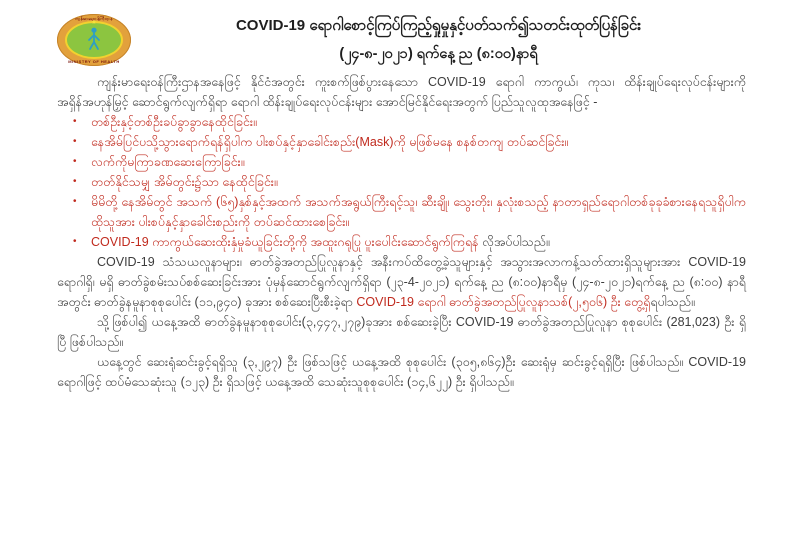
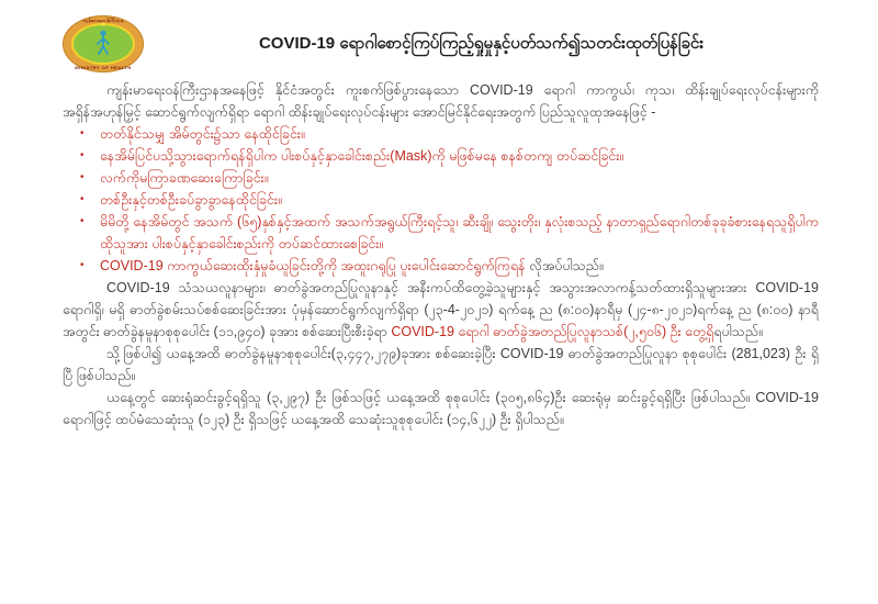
  COVID-19 ရောဂါစောင့်ကြပ်ကြည့်ရှုမှုနှင့်ပတ်သက်၍သတင်းထုတ်ပြန်ခြင်း
- (၂၄-၈-၂၀၂၁) ရက်နေ့ ည (၈:၀၀)နာရီ
  ကျန်းမာရေးဝန်ကြီးဌာနအနေဖြင့် နိုင်ငံအတွင်း ကူးစက်ဖြစ်ပွားနေသော COVID-19 ရောဂါ ကာကွယ်၊ ကုသ၊ ထိန်းချုပ်ရေးလုပ်ငန်းများကို အရှိန်အဟုန်မြှင့် ဆောင်ရွက်လျက်ရှိရာ ရောဂါ ထိန်းချုပ်ရေးလုပ်ငန်းများ အောင်မြင်နိုင်ရေးအတွက် ပြည်သူလူထုအနေဖြင့် -
  •
- တစ်ဦးနှင့်တစ်ဦးခပ်ခွာခွာနေထိုင်ခြင်း။
+ တတ်နိုင်သမျှ အိမ်တွင်း၌သာ နေထိုင်ခြင်း။
  •
  နေအိမ်ပြင်ပသို့သွားရောက်ရန်ရှိပါက ပါးစပ်နှင့်နှာခေါင်းစည်း(Mask)ကို မဖြစ်မနေ စနစ်တကျ တပ်ဆင်ခြင်း။
  •
  လက်ကိုမကြာခဏဆေးကြောခြင်း။
  •
- တတ်နိုင်သမျှ အိမ်တွင်း၌သာ နေထိုင်ခြင်း။
+ တစ်ဦးနှင့်တစ်ဦးခပ်ခွာခွာနေထိုင်ခြင်း။
  •
  မိမိတို့ နေအိမ်တွင် အသက် (၆၅)နှစ်နှင့်အထက် အသက်အရွယ်ကြီးရင့်သူ၊ ဆီးချို၊ သွေးတိုး၊ နှလုံးစသည့် နာတာရှည်ရောဂါတစ်ခုခုခံစားနေရသူရှိပါက ထိုသူအား ပါးစပ်နှင့်နှာခေါင်းစည်းကို တပ်ဆင်ထားစေခြင်း။
  •
  COVID-19 ကာကွယ်ဆေးထိုးနှံမှုခံယူခြင်းတို့ကို အထူးဂရုပြု ပူးပေါင်းဆောင်ရွက်ကြရန် လိုအပ်ပါသည်။
  COVID-19 သံသယလူနာများ၊ ဓာတ်ခွဲအတည်ပြုလူနာနှင့် အနီးကပ်ထိတွေ့ခဲ့သူများနှင့် အသွားအလာကန့်သတ်ထားရှိသူများအား COVID-19 ရောဂါရှိ၊ မရှိ ဓာတ်ခွဲစမ်းသပ်စစ်ဆေးခြင်းအား ပုံမှန်ဆောင်ရွက်လျက်ရှိရာ (၂၃-4-၂၀၂၁) ရက်နေ့ ည (၈:၀၀)နာရီမှ (၂၄-၈-၂၀၂၁)ရက်နေ့ ည (၈:၀၀) နာရီအတွင်း ဓာတ်ခွဲနမူနာစုစုပေါင်း (၁၁,၉၄၀) ခုအား စစ်ဆေးပြီးစီးခဲ့ရာ COVID-19 ရောဂါ ဓာတ်ခွဲအတည်ပြုလူနာသစ်(၂,၅၀၆) ဦး တွေ့ရှိရပါသည်။
  သို့ဖြစ်ပါ၍ ယနေ့အထိ ဓာတ်ခွဲနမူနာစုစုပေါင်း(၃,၄၄၇,၂၇၉)ခုအား စစ်ဆေးခဲ့ပြီး COVID-19 ဓာတ်ခွဲအတည်ပြုလူနာ စုစုပေါင်း (281,023) ဦး ရှိပြီ ဖြစ်ပါသည်။
  ယနေ့တွင် ဆေးရုံဆင်းခွင့်ရရှိသူ (၃,၂၉၇) ဦး ဖြစ်သဖြင့် ယနေ့အထိ စုစုပေါင်း (၃၀၅,၈၆၄)ဦး ဆေးရုံမှ ဆင်းခွင့်ရရှိပြီး ဖြစ်ပါသည်။ COVID-19 ရောဂါဖြင့် ထပ်မံသေဆုံးသူ (၁၂၃) ဦး ရှိသဖြင့် ယနေ့အထိ သေဆုံးသူစုစုပေါင်း (၁၄,၆၂၂) ဦး ရှိပါသည်။
